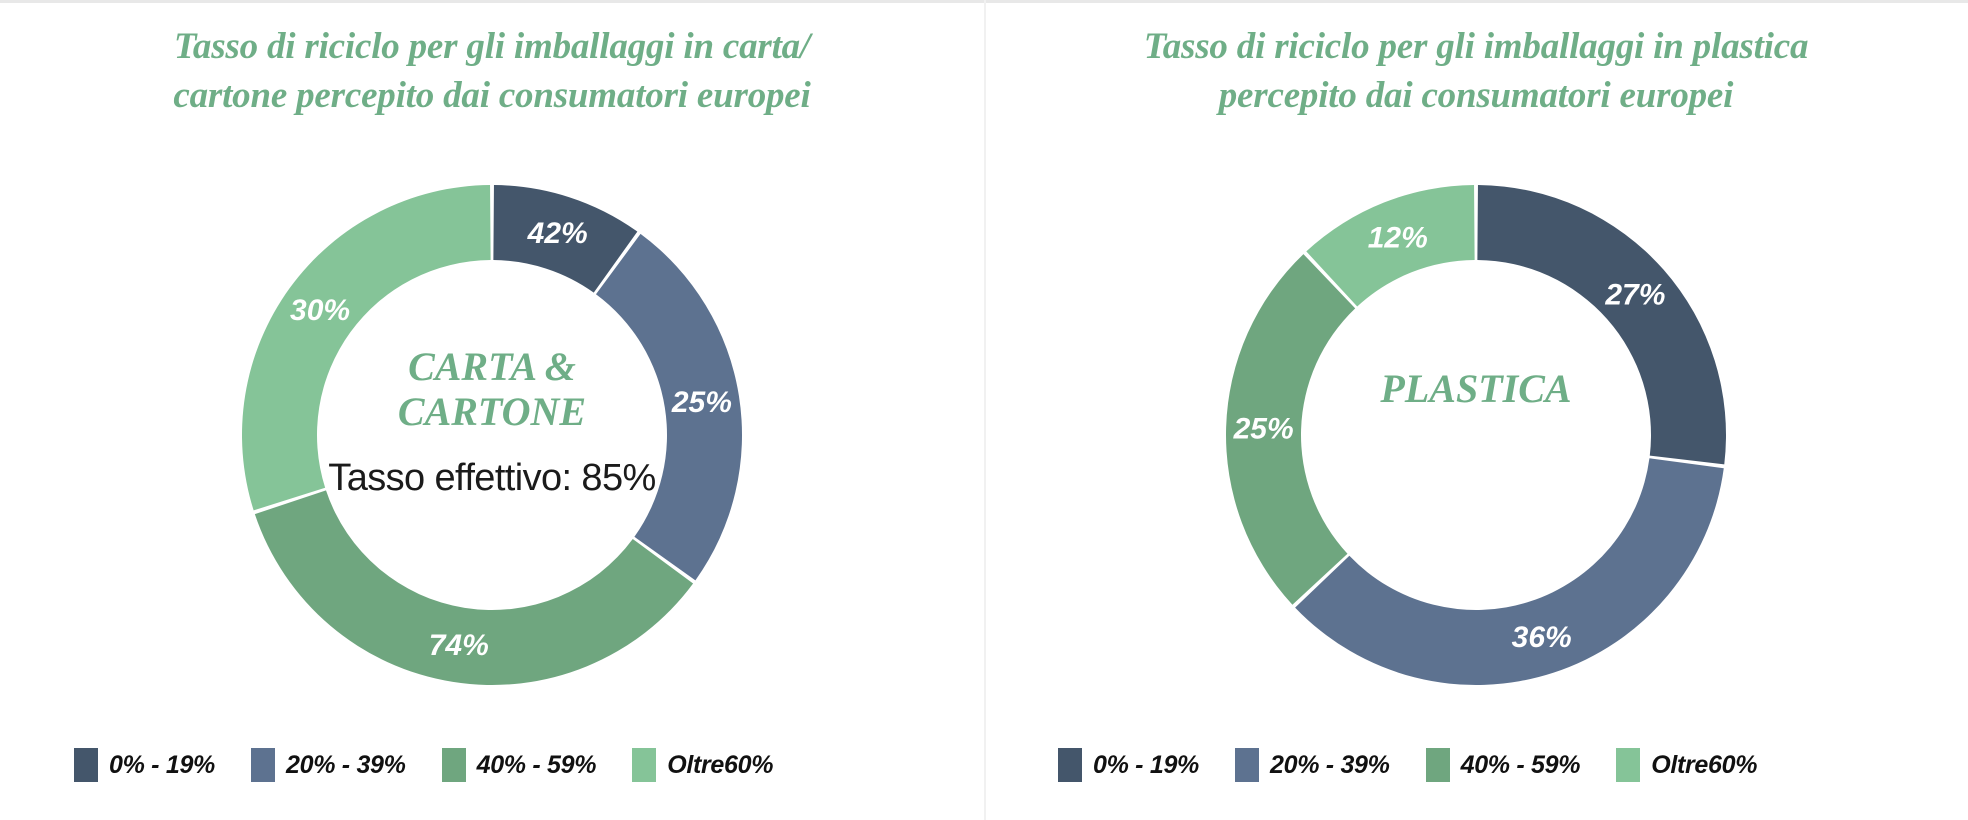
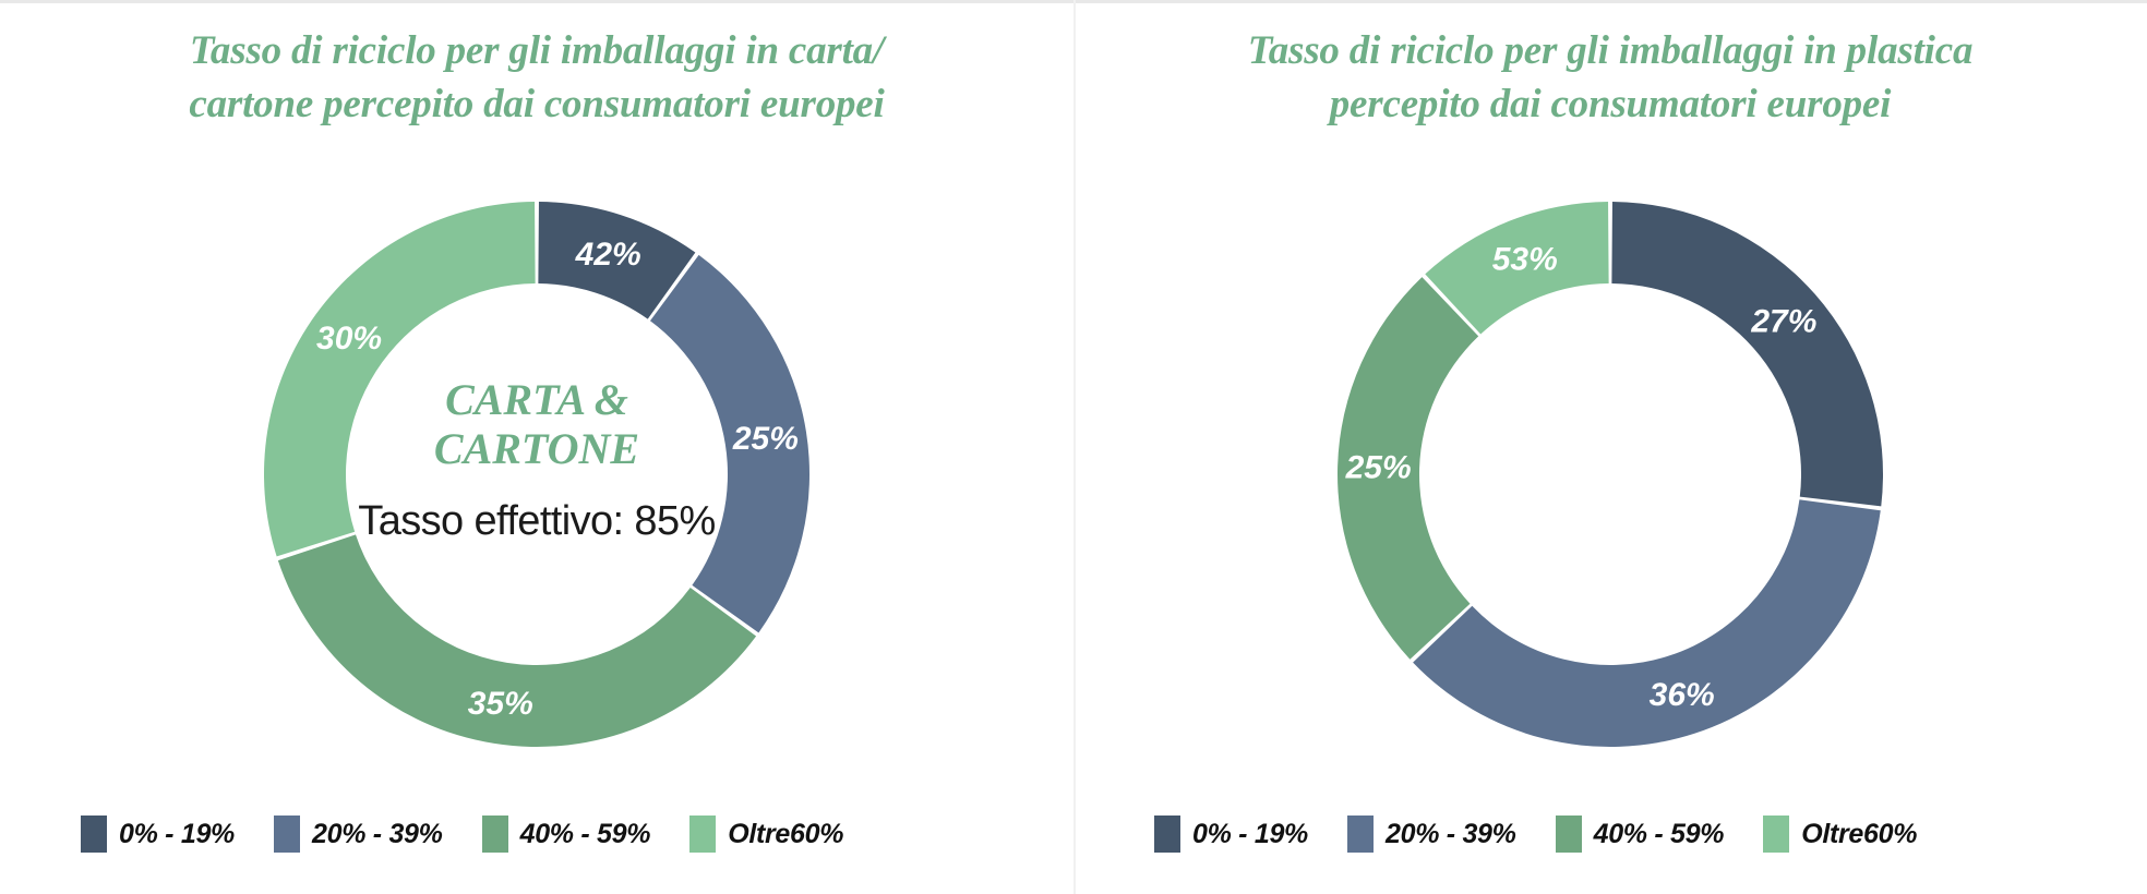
  Tasso di riciclo per gli imballaggi in carta/
  cartone percepito dai consumatori europei
  42%
  25%
- 74%
+ 35%
  30%
  CARTA &
  CARTONE
  Tasso effettivo: 85%
  0% - 19%
  20% - 39%
  40% - 59%
  Oltre60%
  Tasso di riciclo per gli imballaggi in plastica
  percepito dai consumatori europei
  27%
  36%
  25%
- 12%
+ 53%
- PLASTICA
  0% - 19%
  20% - 39%
  40% - 59%
  Oltre60%
